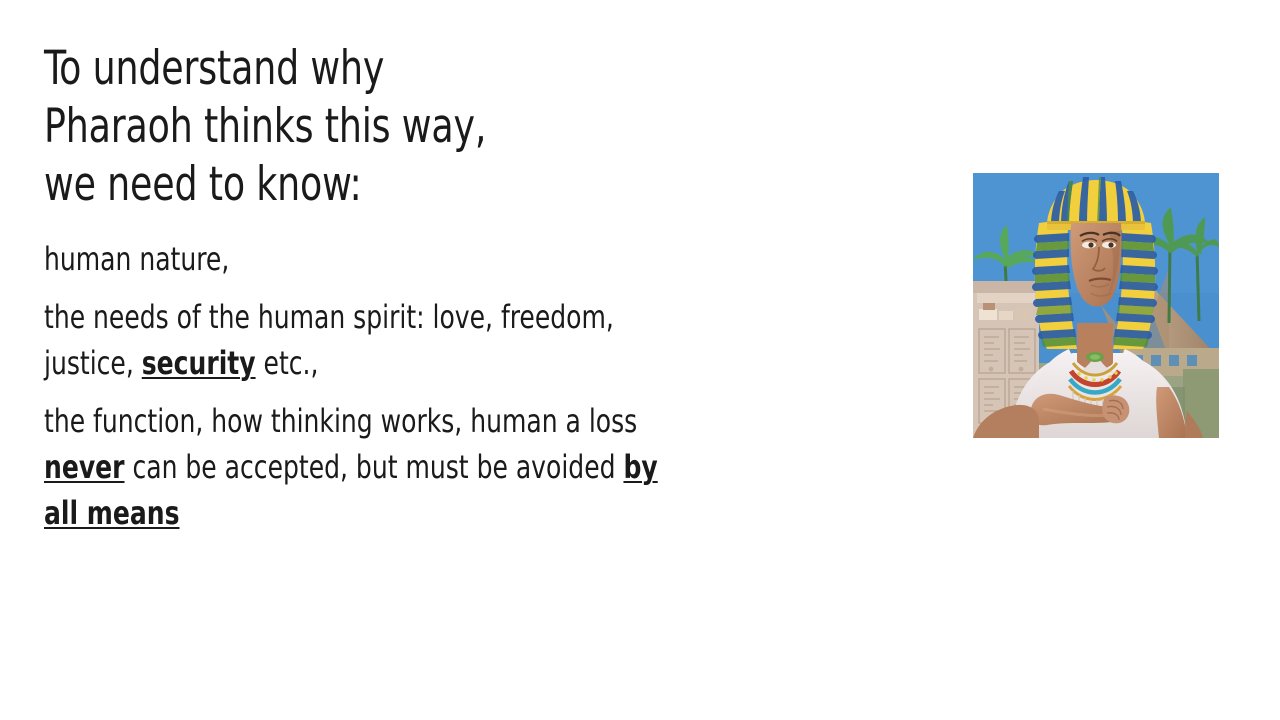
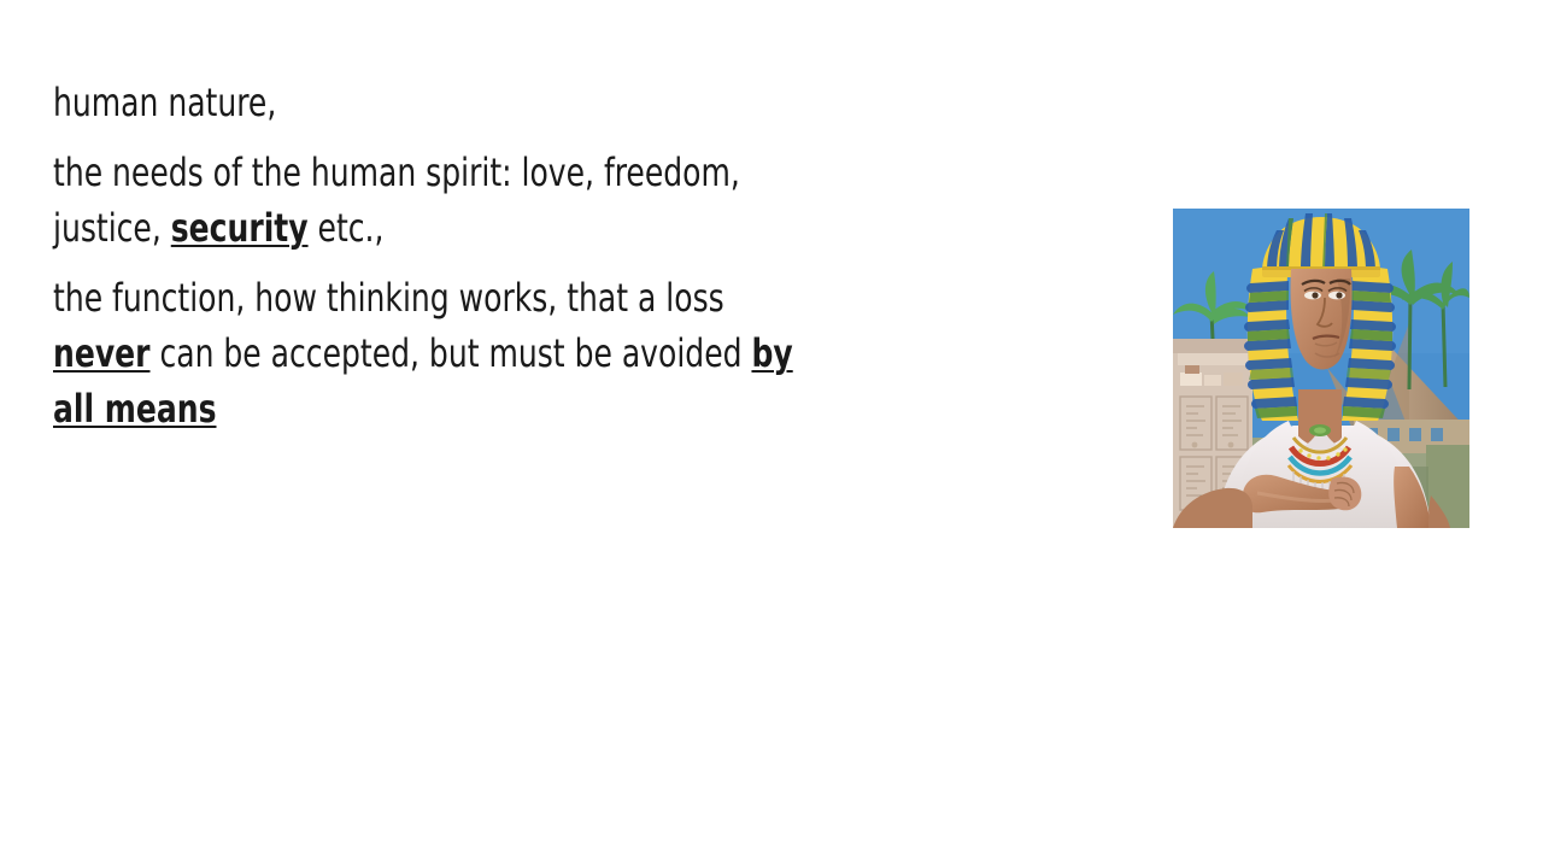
- To understand why Pharaoh thinks this way, we need to know:
  human nature,
  the needs of the human spirit: love, freedom, justice, security etc.,
- the function, how thinking works, human a loss never can be accepted, but must be avoided by all means
+ the function, how thinking works, that a loss never can be accepted, but must be avoided by all means
